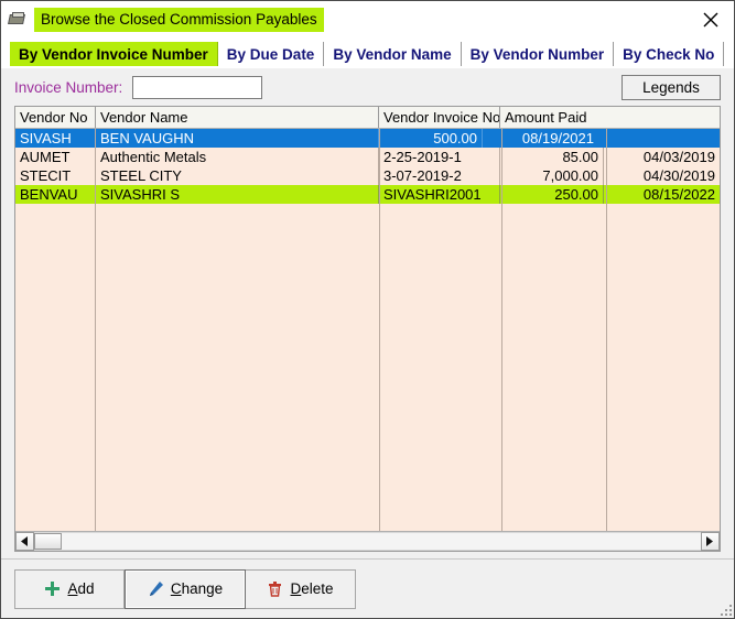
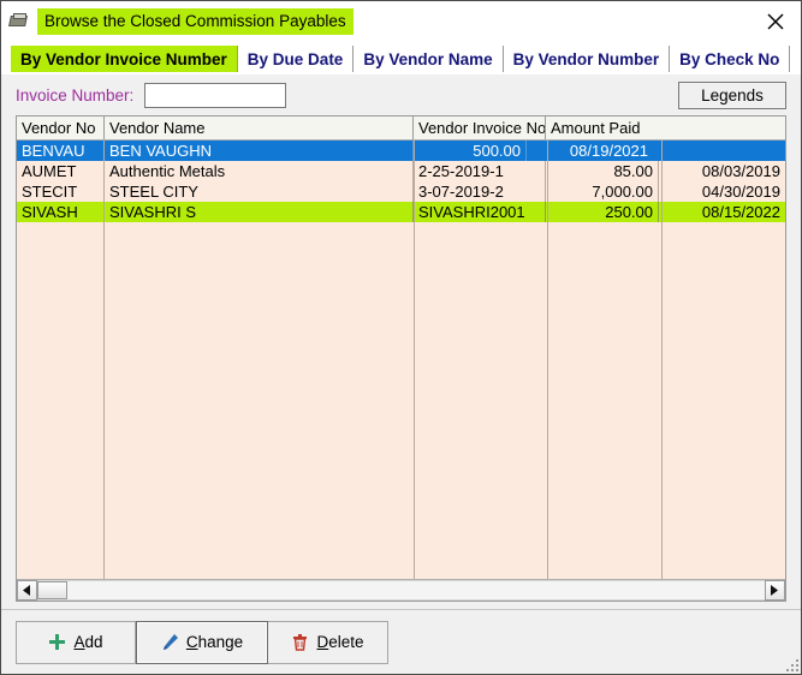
  Browse the Closed Commission Payables
  By Vendor Invoice Number
  By Due Date
  By Vendor Name
  By Vendor Number
  By Check No
  Invoice Number:
  Legends
  Vendor No
  Vendor Name
  Vendor Invoice No
  Amount Paid
- SIVASH
+ BENVAU
  BEN VAUGHN
  500.00
  08/19/2021
  AUMET
  Authentic Metals
  2-25-2019-1
  85.00
- 04/03/2019
+ 08/03/2019
  STECIT
  STEEL CITY
  3-07-2019-2
  7,000.00
  04/30/2019
- BENVAU
+ SIVASH
  SIVASHRI S
  SIVASHRI2001
  250.00
  08/15/2022
  Add
  Change
  Delete
